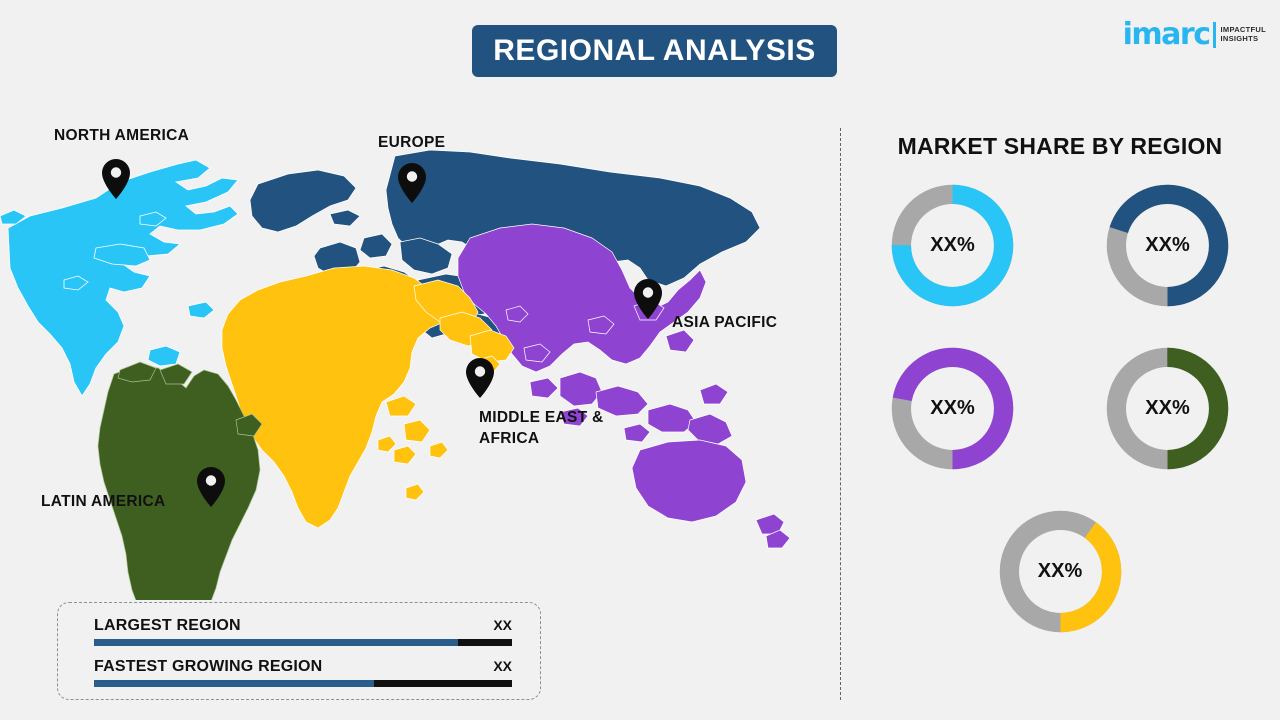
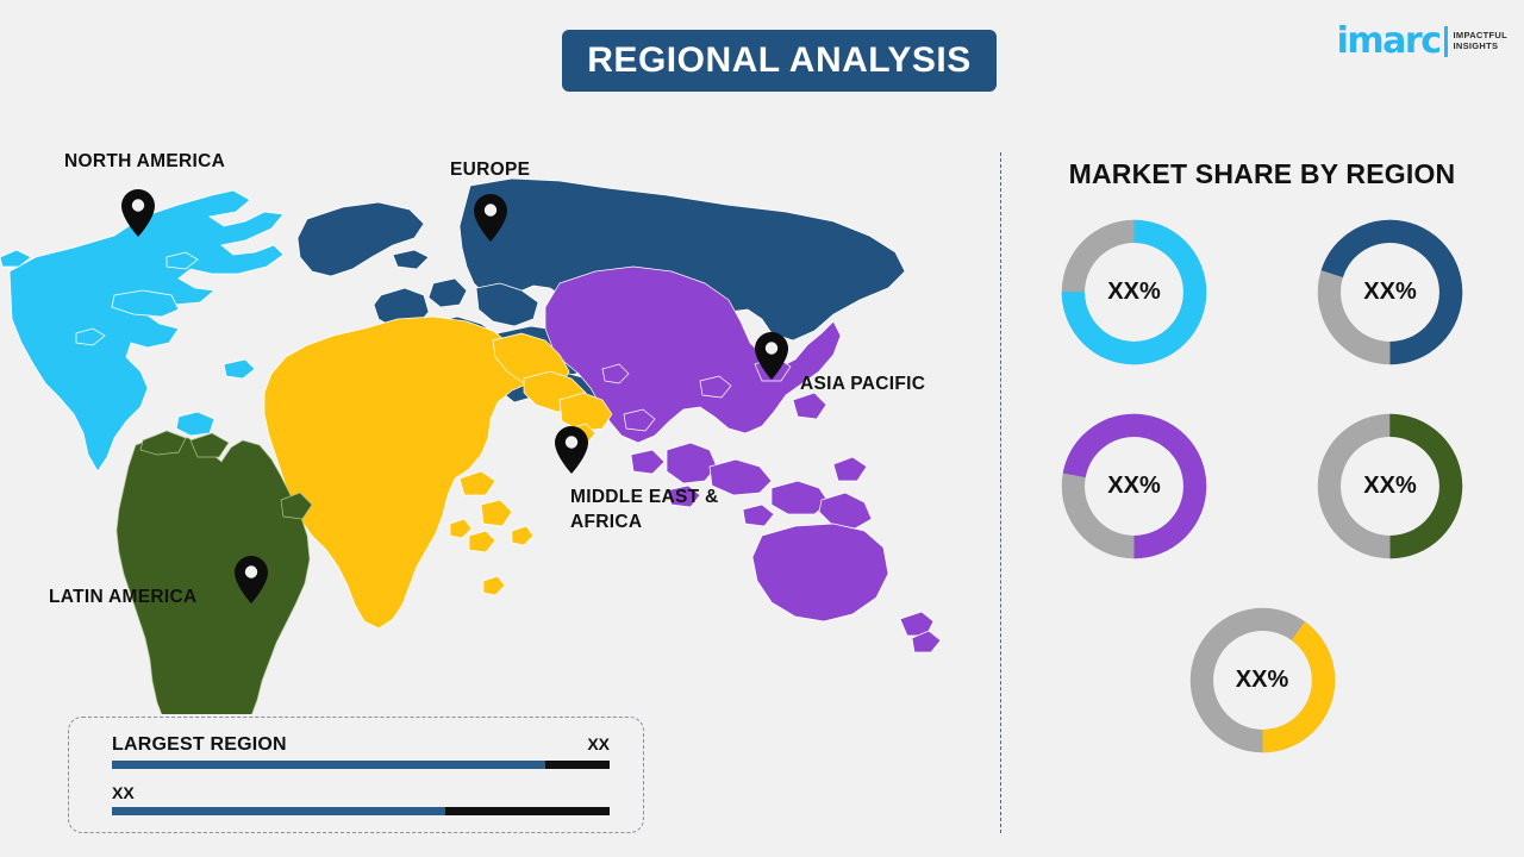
  REGIONAL ANALYSIS
  imarc
  IMPACTFUL
  INSIGHTS
  NORTH AMERICA
  EUROPE
  ASIA PACIFIC
  MIDDLE EAST & AFRICA
  LATIN AMERICA
  LARGEST REGION
  XX
- FASTEST GROWING REGION
  XX
  MARKET SHARE BY REGION
  XX%
  XX%
  XX%
  XX%
  XX%
